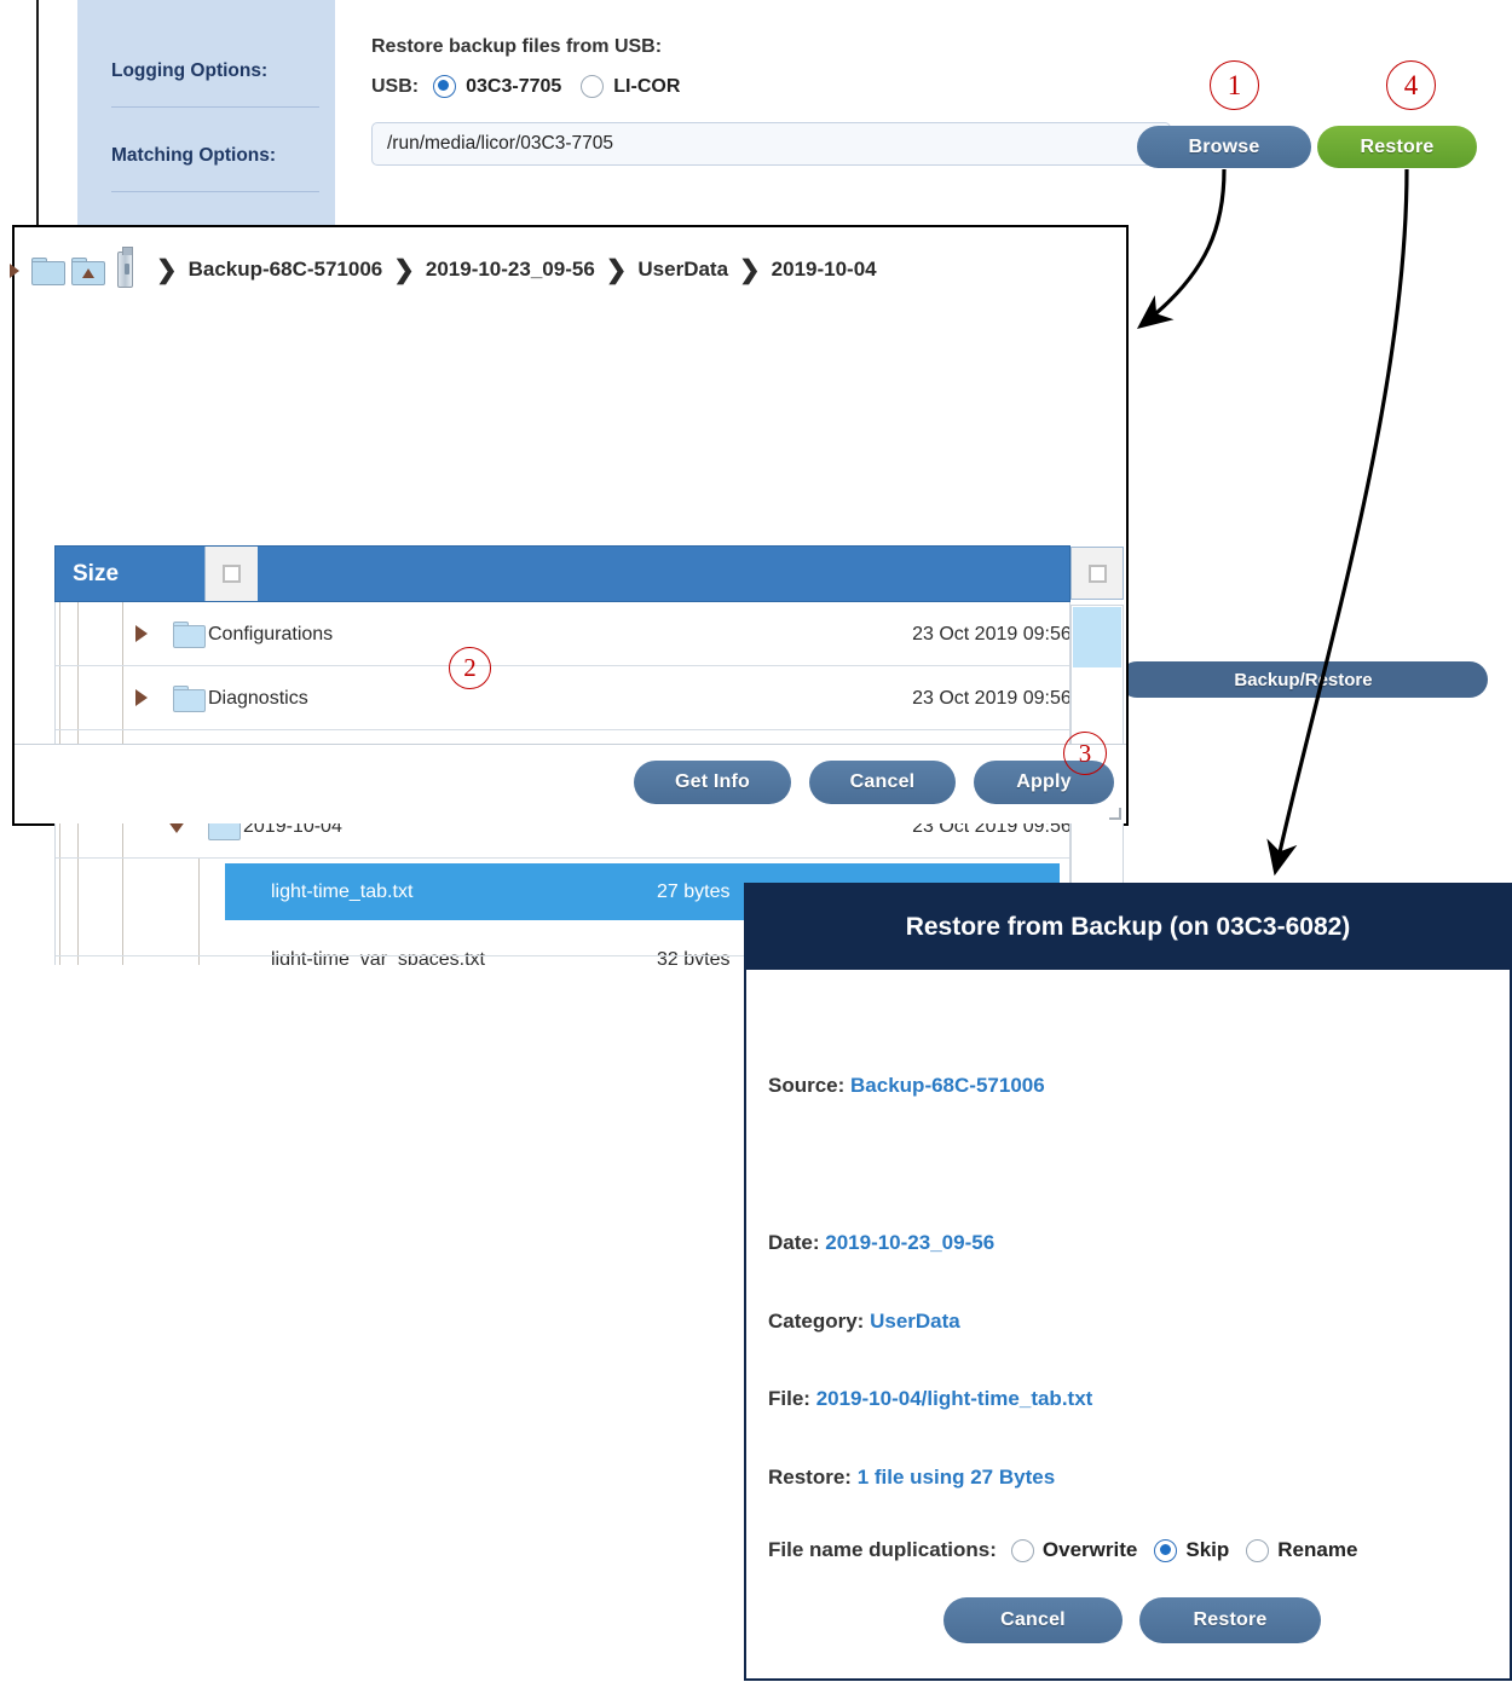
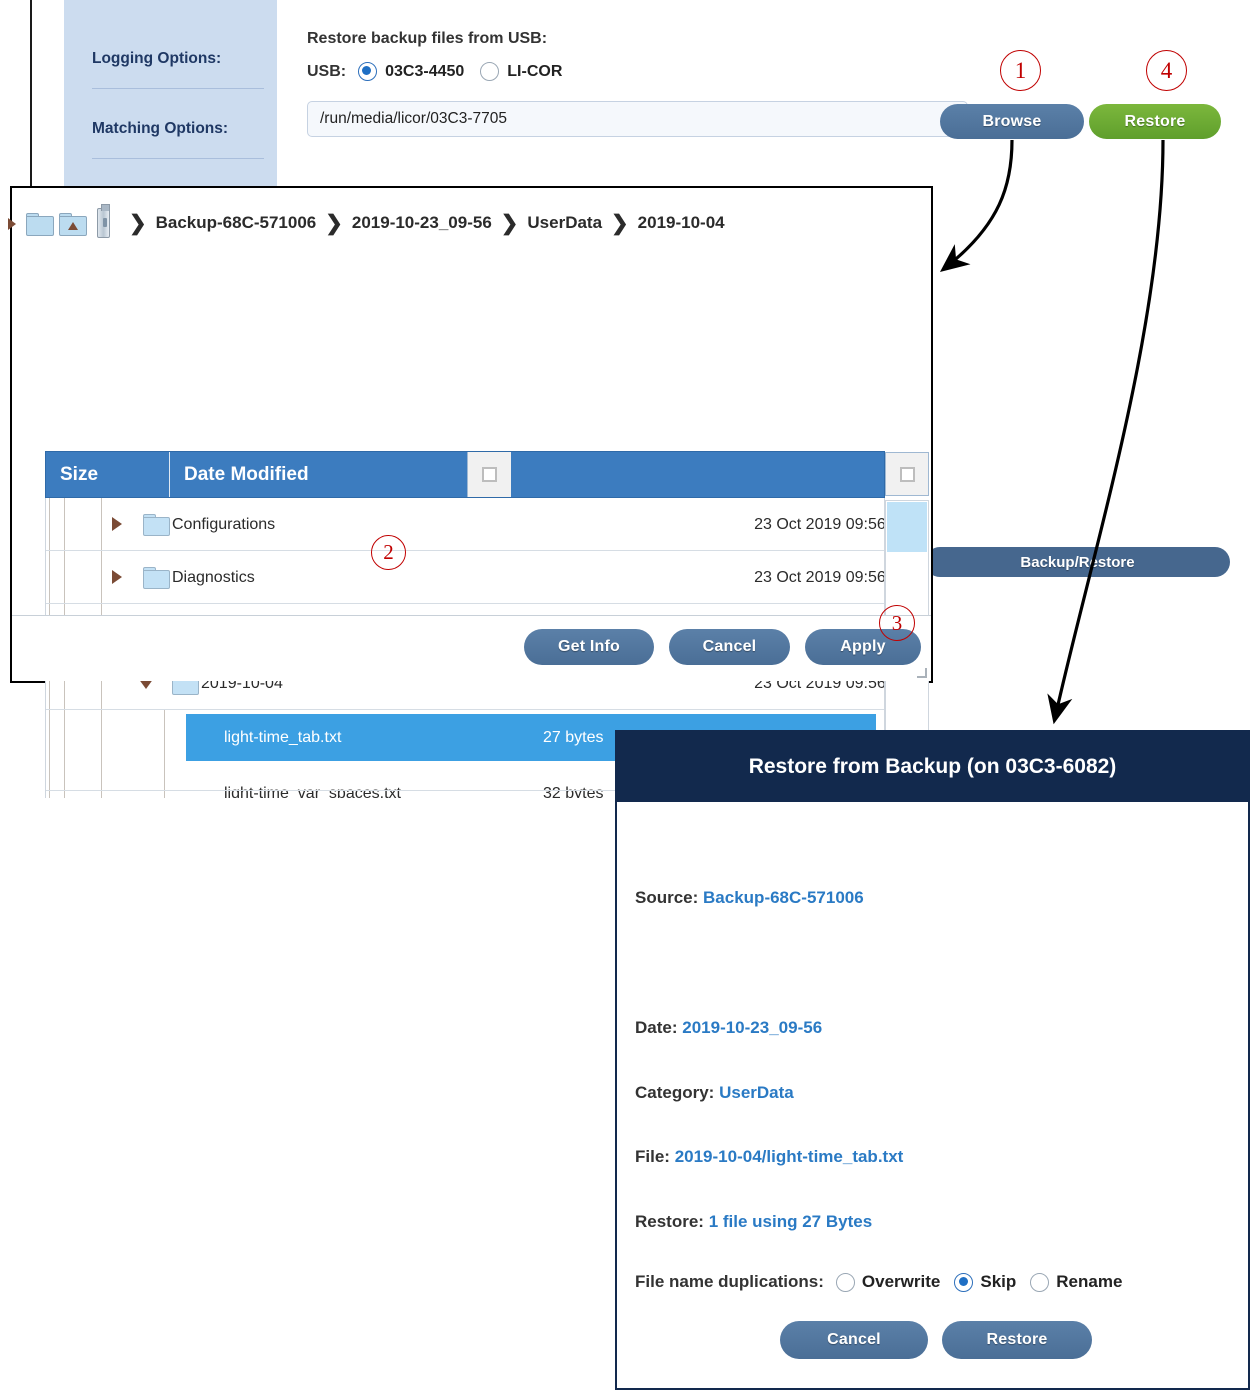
  Logging Options:
  Matching Options:
  Restore backup files from USB:
  USB:
- 03C3-7705
+ 03C3-4450
  LI-COR
  /run/media/licor/03C3-7705
  Browse
  Restore
  Backup/Rstore
  ❯
  Backup-68C-571006
  ❯
  2019-10-23_09-56
  ❯
  UserData
  ❯
  2019-10-04
  Size
+ Date Modified
  Configurations
  23 Oct 2019 09:56
  Diagnostics
  23 Oct 2019 09:56
  2019-10-04
  23 Oct 2019 09:56
  light-time_tab.txt
  27 bytes
  light-time_var_spaces.txt
  32 bytes
  Get Info
  Cancel
  Apply
  Restore from Backup (on 03C3-6082)
  Source: Backup-68C-571006
  Date: 2019-10-23_09-56
  Category: UserData
  File: 2019-10-04/light-time_tab.txt
  Restore: 1 file using 27 Bytes
  File name duplications:
  Overwrite
  Skip
  Rename
  Cancel
  Restore
  1
  4
  2
  3
